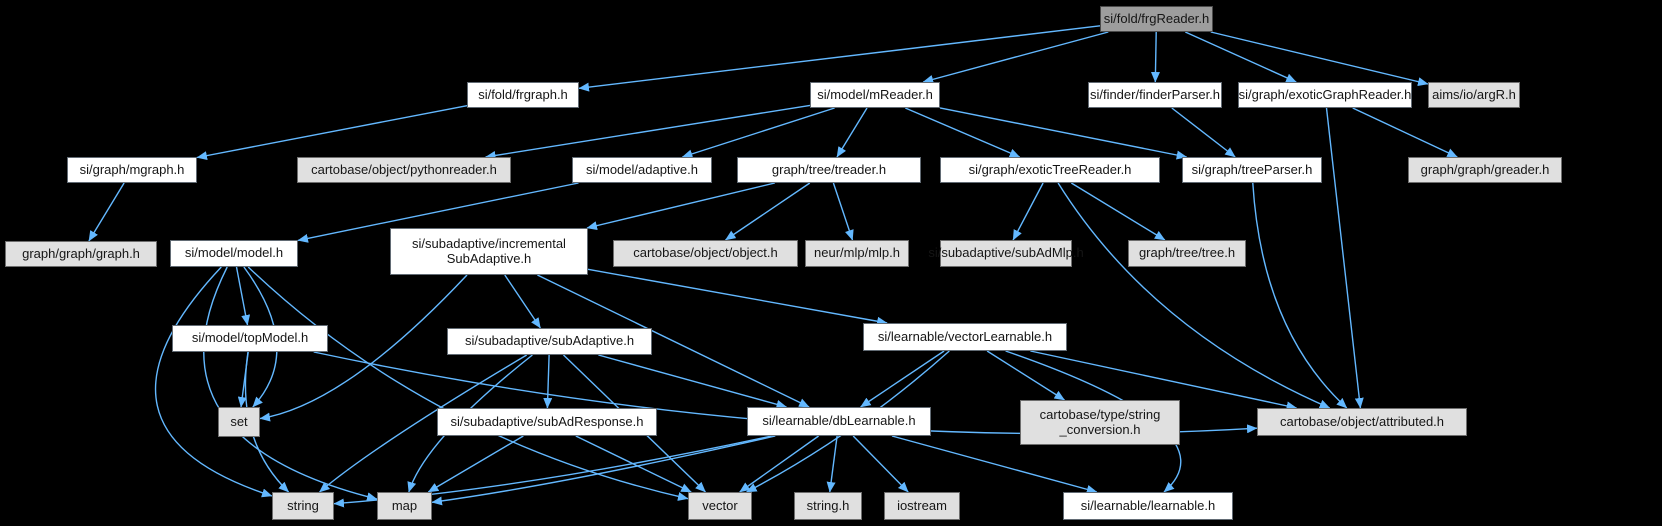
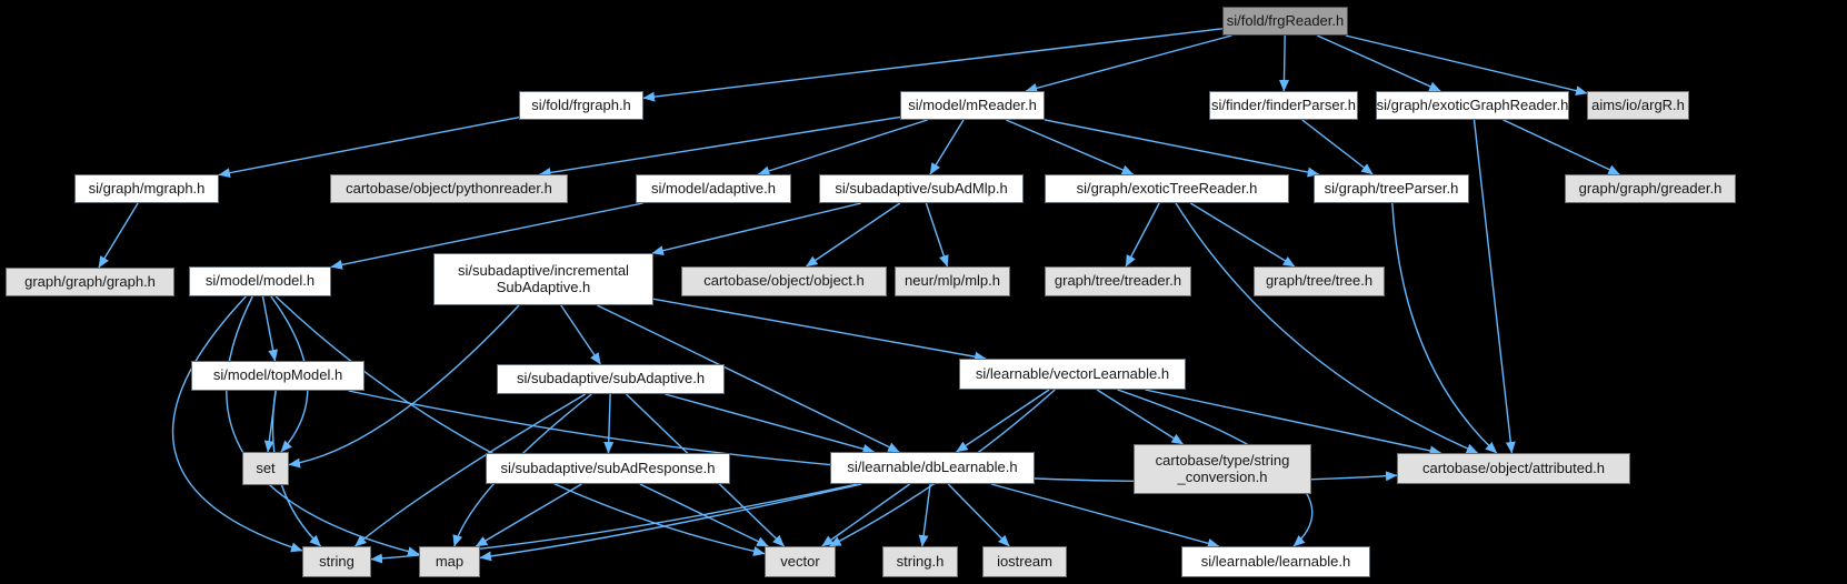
  si/fold/frgReader.h
  si/fold/frgraph.h
  si/model/mReader.h
  si/finder/finderParser.h
  si/graph/exoticGraphReader.h
  aims/io/argR.h
  si/graph/mgraph.h
  cartobase/object/pythonreader.h
  si/model/adaptive.h
- graph/tree/treader.h
+ si/subadaptive/subAdMlp.h
  si/graph/exoticTreeReader.h
  si/graph/treeParser.h
  graph/graph/greader.h
  graph/graph/graph.h
  si/model/model.h
  si/subadaptive/incremental
  SubAdaptive.h
  cartobase/object/object.h
  neur/mlp/mlp.h
- si/subadaptive/subAdMlp.h
+ graph/tree/treader.h
  graph/tree/tree.h
  si/model/topModel.h
  si/subadaptive/subAdaptive.h
  si/learnable/vectorLearnable.h
  set
  si/subadaptive/subAdResponse.h
  si/learnable/dbLearnable.h
  cartobase/type/string
  _conversion.h
  cartobase/object/attributed.h
  string
  map
  vector
  string.h
  iostream
  si/learnable/learnable.h
